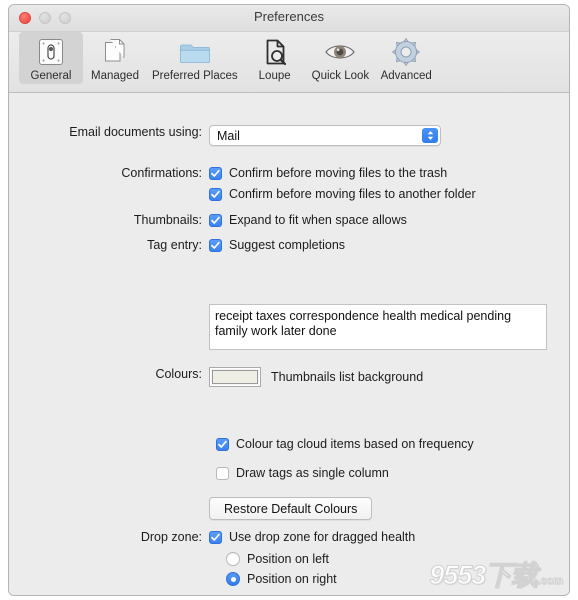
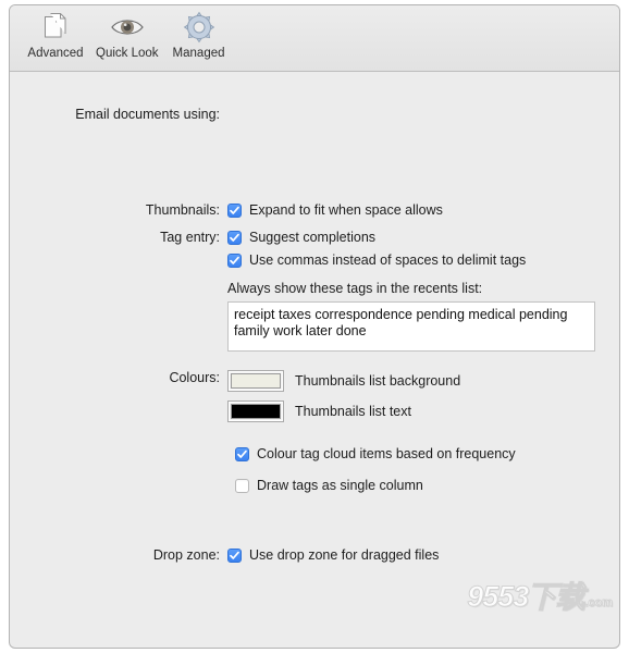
- Preferences
- General
- Managed
+ Advanced
- Preferred Places
- Loupe
  Quick Look
- Advanced
+ Managed
  Email documents using:
- Mail
- Confirmations:
- Confirm before moving files to the trash
- Confirm before moving files to another folder
  Thumbnails:
  Expand to fit when space allows
  Tag entry:
  Suggest completions
+ Use commas instead of spaces to delimit tags
+ Always show these tags in the recents list:
- receipt taxes correspondence health medical pending family work later done
+ receipt taxes correspondence pending medical pending family work later done
  Colours:
  Thumbnails list background
+ Thumbnails list text
  Colour tag cloud items based on frequency
  Draw tags as single column
- Restore Default Colours
  Drop zone:
- Use drop zone for dragged health
+ Use drop zone for dragged files
- Position on left
- Position on right
  9553下载.com
